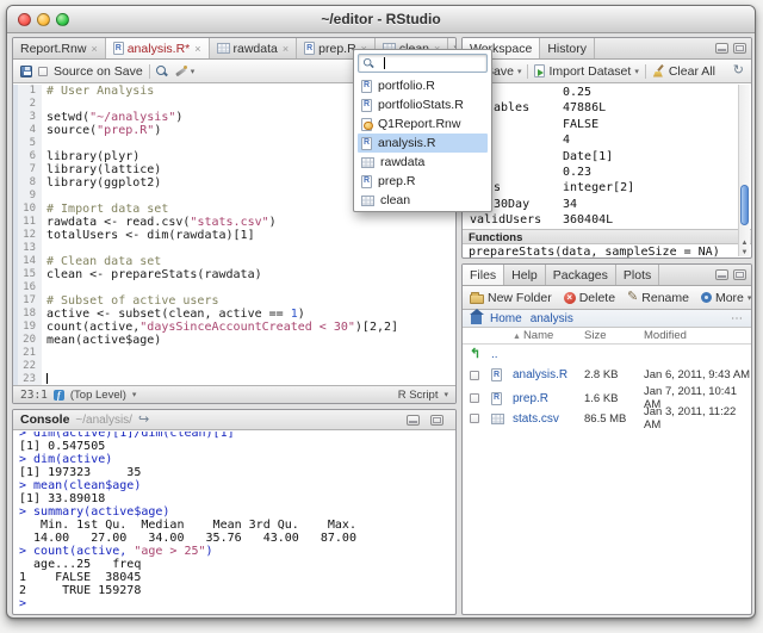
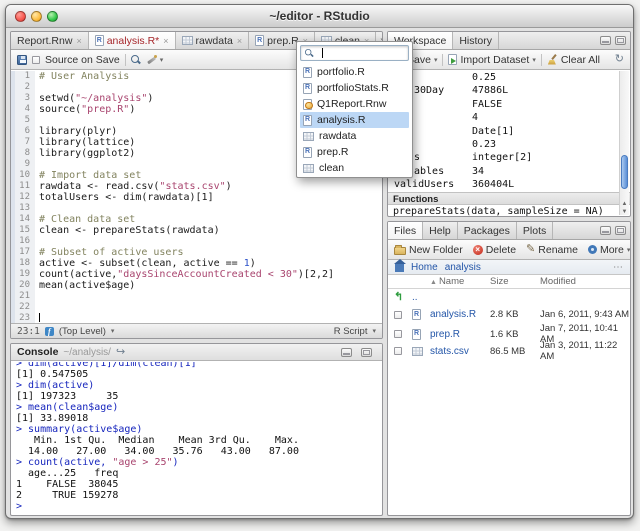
  ~/editor - RStudio
  Report.Rnw
  ×
  analysis.R*
  ×
  rawdata
  ×
  prep.R
  Source on Save
  1
  # User Analysis
  2
  3
  setwd("~/analysis")
  4
  source("prep.R")
  5
  6
  library(plyr)
  7
  library(lattice)
  8
  library(ggplot2)
  9
  10
  # Import data set
  11
  rawdata <- read.csv("stats.csv")
  12
  totalUsers <- dim(rawdata)[1]
  13
  14
  # Clean data set
  15
  clean <- prepareStats(rawdata)
  16
  17
  # Subset of active users
  18
  active <- subset(clean, active == 1)
  19
  count(active,"daysSinceAccountCreated < 30")[2,2]
  20
  mean(active$age)
  21
  22
  23
  23:1
  f
  (Top Level)
  R Script
  Console
  ~/analysis/
  ↪
  > dim(active)[1]/dim(clean)[1]
  [1] 0.547505
  > dim(active)
  [1] 197323 35
  > mean(clean$age)
  [1] 33.89018
  > summary(active$age)
  Min. 1st Qu. Median Mean 3rd Qu. Max.
  14.00 27.00 34.00 35.76 43.00 87.00
  > count(active, "age > 25")
  age...25 freq
  1 FALSE 38045
  2 TRUE 159278
  >
  History
  ave
  Import Dataset
  Clear All
  ↻
  0.25
- ables
+ 30Day
  47886L
  FALSE
  4
  Date[1]
  0.23
  s
  integer[2]
- 30Day
+ ables
  34
  validUsers
  360404L
  Functions
  prepareStats(data, sampleSize = NA)
  Files
  Help
  Packages
  Plots
  New Folder
  ×
  Delete
  ✎
  Rename
  More
  Home
  analysis
  ⋯
  Name
  Size
  Modified
  ↰
  ..
  analysis.R
  2.8 KB
  Jan 6, 2011, 9:43 AM
  prep.R
  1.6 KB
  Jan 7, 2011, 10:41 AM
  stats.csv
  86.5 MB
  Jan 3, 2011, 11:22 AM
  portfolio.R
  portfolioStats.R
  Q1Report.Rnw
  analysis.R
  rawdata
  prep.R
  clean
